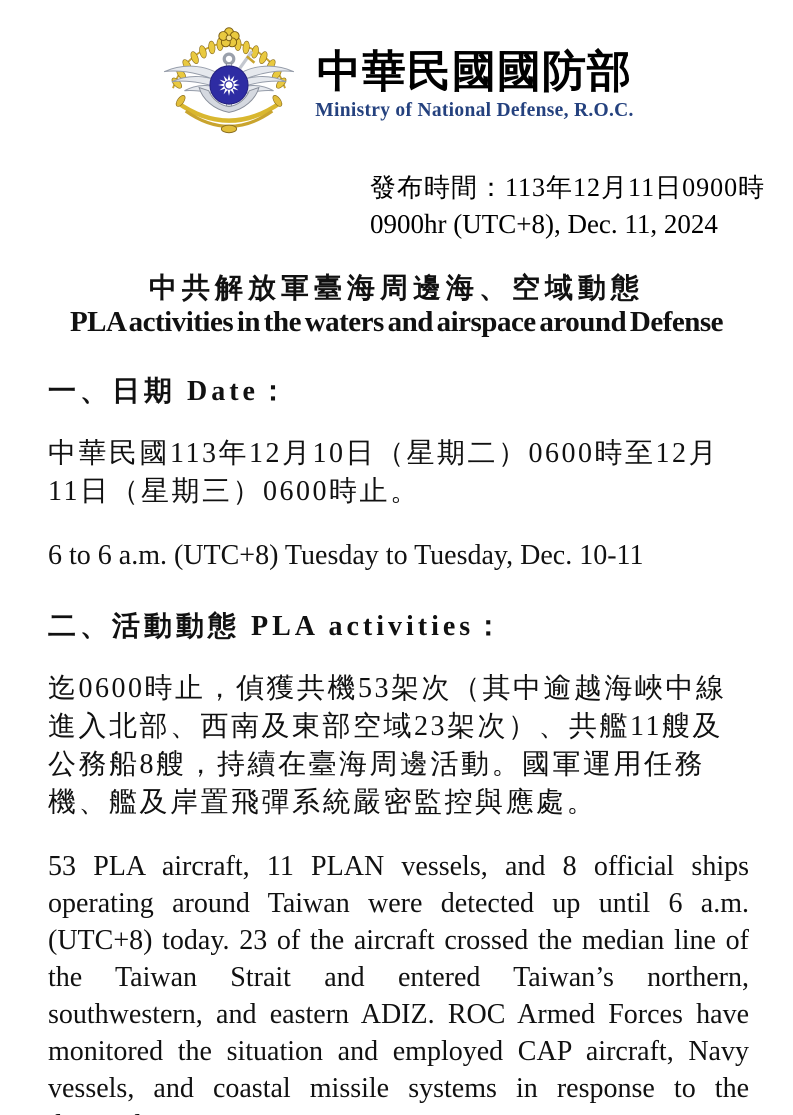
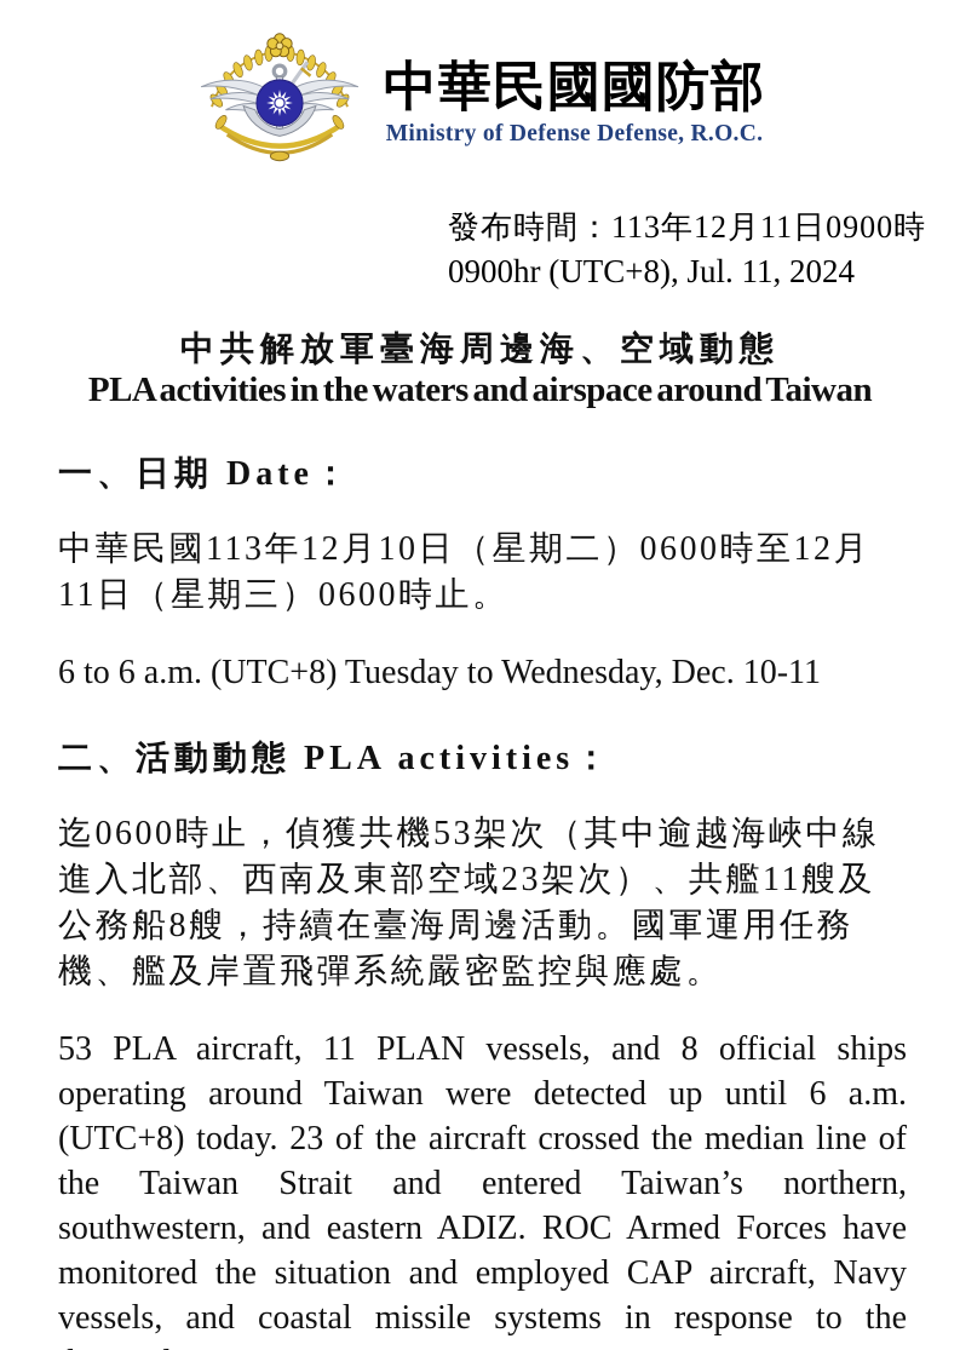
  中華民國國防部
- Ministry of National Defense, R.O.C.
+ Ministry of Defense Defense, R.O.C.
  發布時間：113年12月11日0900時
- 0900hr (UTC+8), Dec. 11, 2024
+ 0900hr (UTC+8), Jul. 11, 2024
  中共解放軍臺海周邊海、空域動態
- PLA activities in the waters and airspace around Defense
+ PLA activities in the waters and airspace around Taiwan
  一、日期 Date：
  中華民國113年12月10日（星期二）0600時至12月11日（星期三）0600時止。
- 6 to 6 a.m. (UTC+8) Tuesday to Tuesday, Dec. 10-11
+ 6 to 6 a.m. (UTC+8) Tuesday to Wednesday, Dec. 10-11
  二、活動動態 PLA activities：
  迄0600時止，偵獲共機53架次（其中逾越海峽中線進入北部、西南及東部空域23架次）、共艦11艘及公務船8艘，持續在臺海周邊活動。國軍運用任務機、艦及岸置飛彈系統嚴密監控與應處。
  53 PLA aircraft, 11 PLAN vessels, and 8 official ships operating around Taiwan were detected up until 6 a.m. (UTC+8) today. 23 of the aircraft crossed the median line of the Taiwan Strait and entered Taiwan’s northern, southwestern, and eastern ADIZ. ROC Armed Forces have monitored the situation and employed CAP aircraft, Navy vessels, and coastal missile systems in response to the
